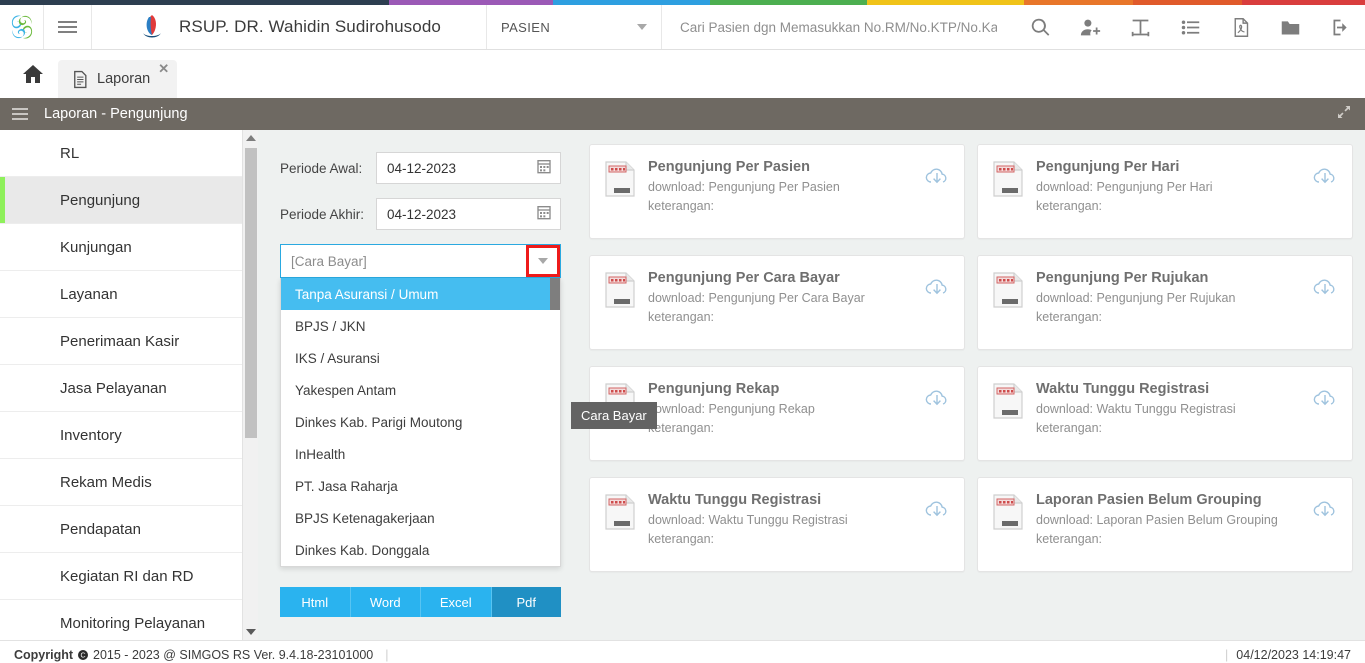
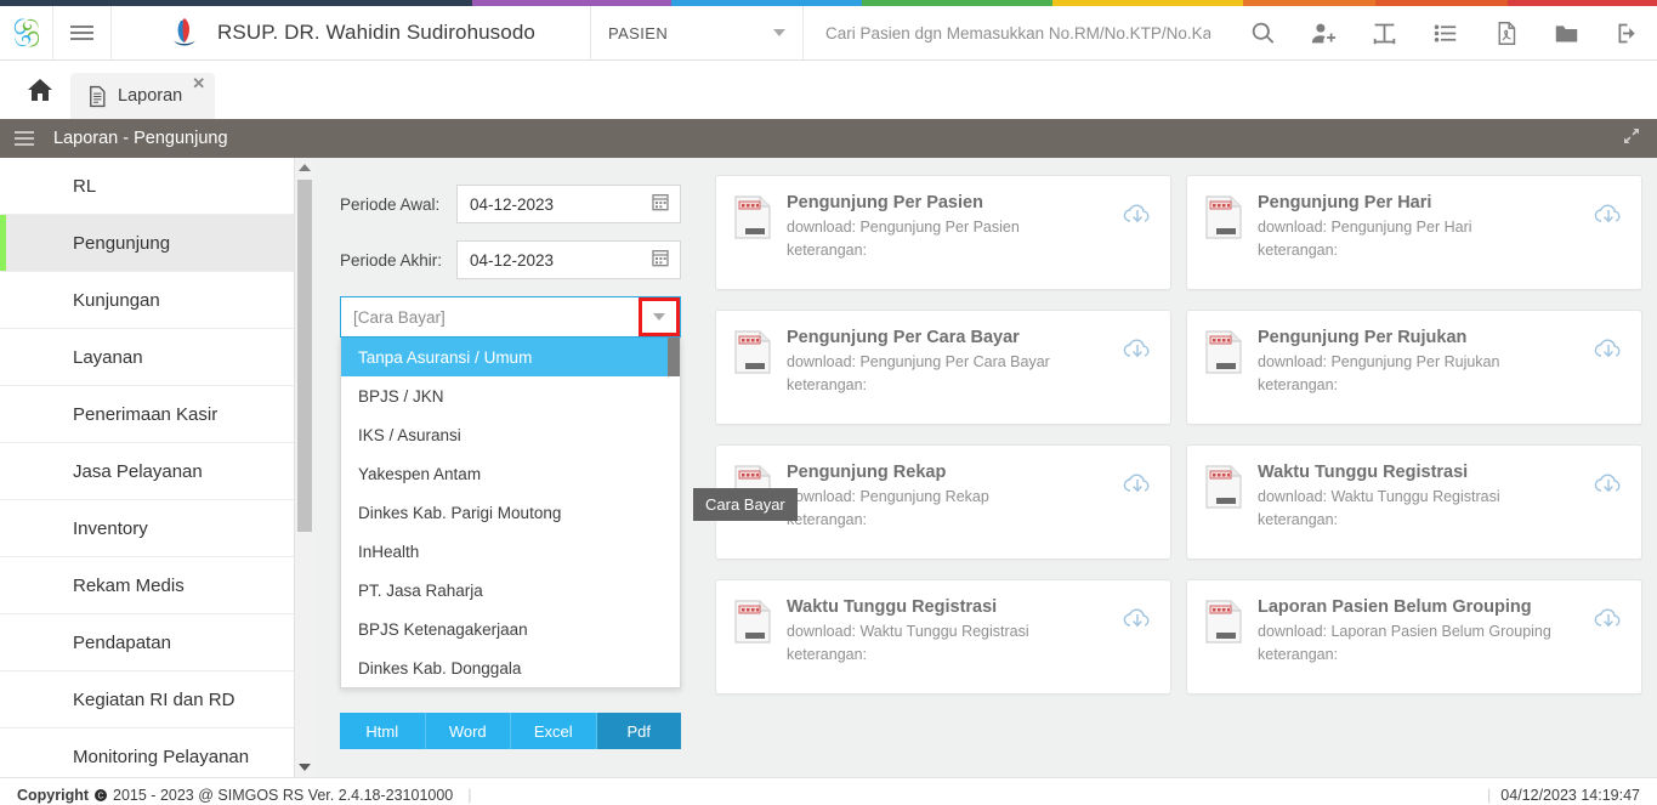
  RSUP. DR. Wahidin Sudirohusodo
  PASIEN
  Cari Pasien dgn Memasukkan No.RM/No.KTP/No.Ka
  Laporan
  ✕
  Laporan - Pengunjung
  RL
  Pengunjung
  Kunjungan
  Layanan
  Penerimaan Kasir
  Jasa Pelayanan
  Inventory
  Rekam Medis
  Pendapatan
  Kegiatan RI dan RD
  Monitoring Pelayanan
  Periode Awal:
  04-12-2023
  Periode Akhir:
  04-12-2023
  [Cara Bayar]
  Tanpa Asuransi / Umum
  BPJS / JKN
  IKS / Asuransi
  Yakespen Antam
  Dinkes Kab. Parigi Moutong
  InHealth
  PT. Jasa Raharja
  BPJS Ketenagakerjaan
  Dinkes Kab. Donggala
  Html
  Word
  Excel
  Pdf
  Cara Bayar
  Pengunjung Per Pasien
  download: Pengunjung Per Pasien
  keterangan:
  Pengunjung Per Hari
  download: Pengunjung Per Hari
  keterangan:
  Pengunjung Per Cara Bayar
  download: Pengunjung Per Cara Bayar
  keterangan:
  Pengunjung Per Rujukan
  download: Pengunjung Per Rujukan
  keterangan:
  Pengunjung Rekap
  ownload: Pengunjung Rekap
  eterangan:
  Waktu Tunggu Registrasi
  download: Waktu Tunggu Registrasi
  keterangan:
  Waktu Tunggu Registrasi
  download: Waktu Tunggu Registrasi
  keterangan:
  Laporan Pasien Belum Grouping
  download: Laporan Pasien Belum Grouping
  keterangan:
  Copyright
- 2015 - 2023 @ SIMGOS RS Ver. 9.4.18-23101000
+ 2015 - 2023 @ SIMGOS RS Ver. 2.4.18-23101000
  |
  |
  04/12/2023 14:19:47
